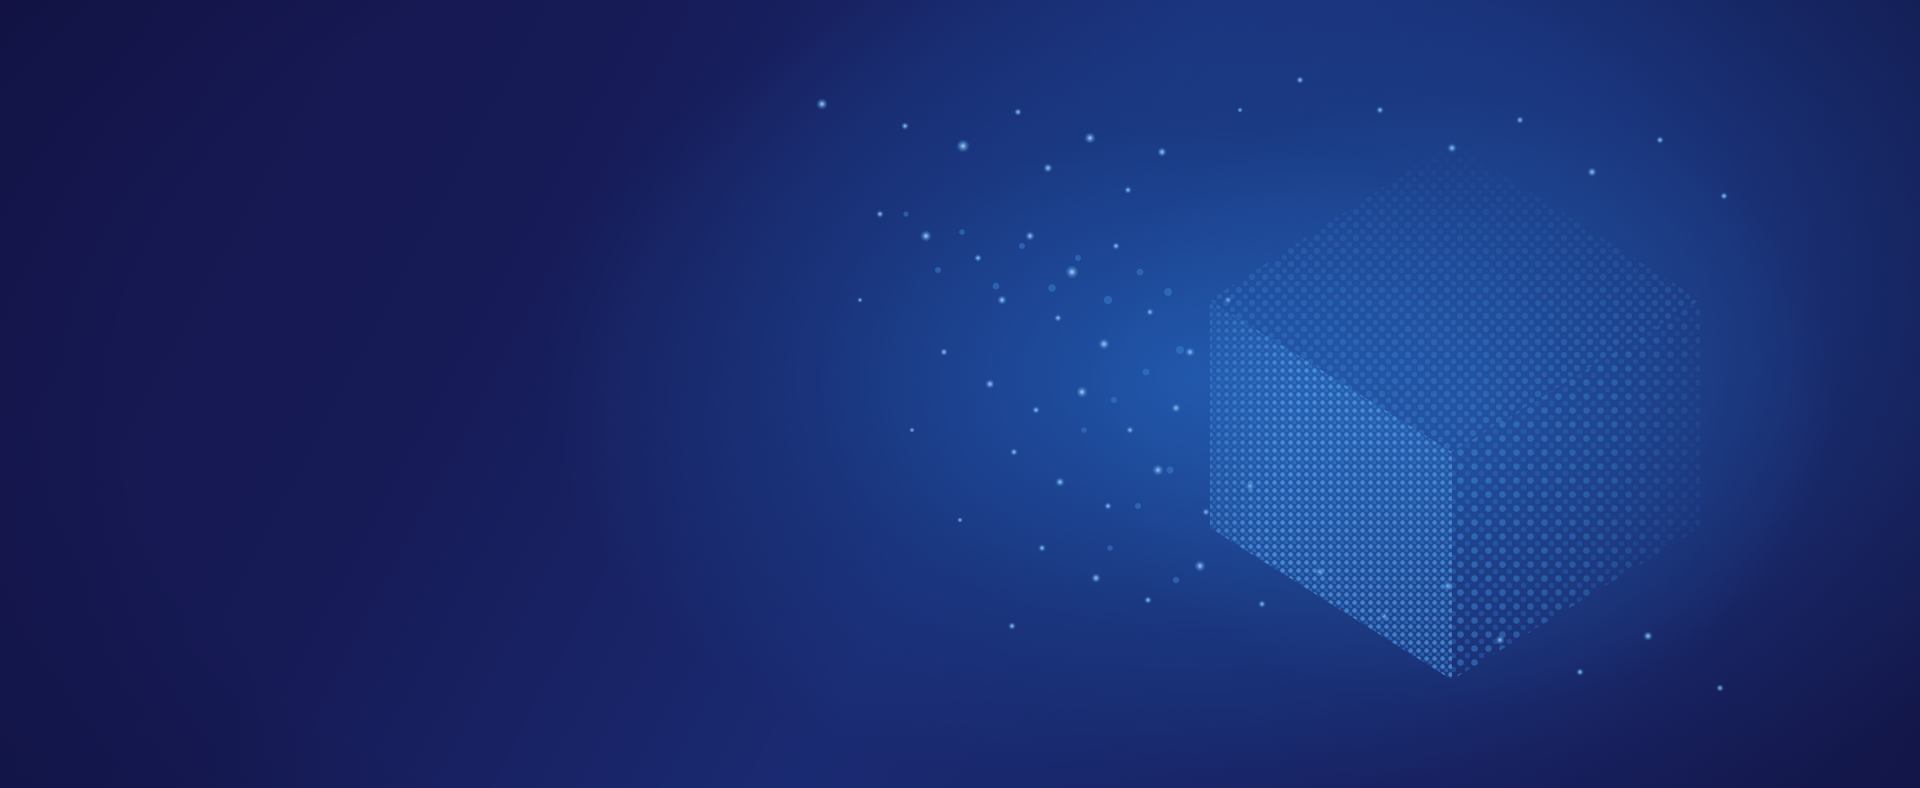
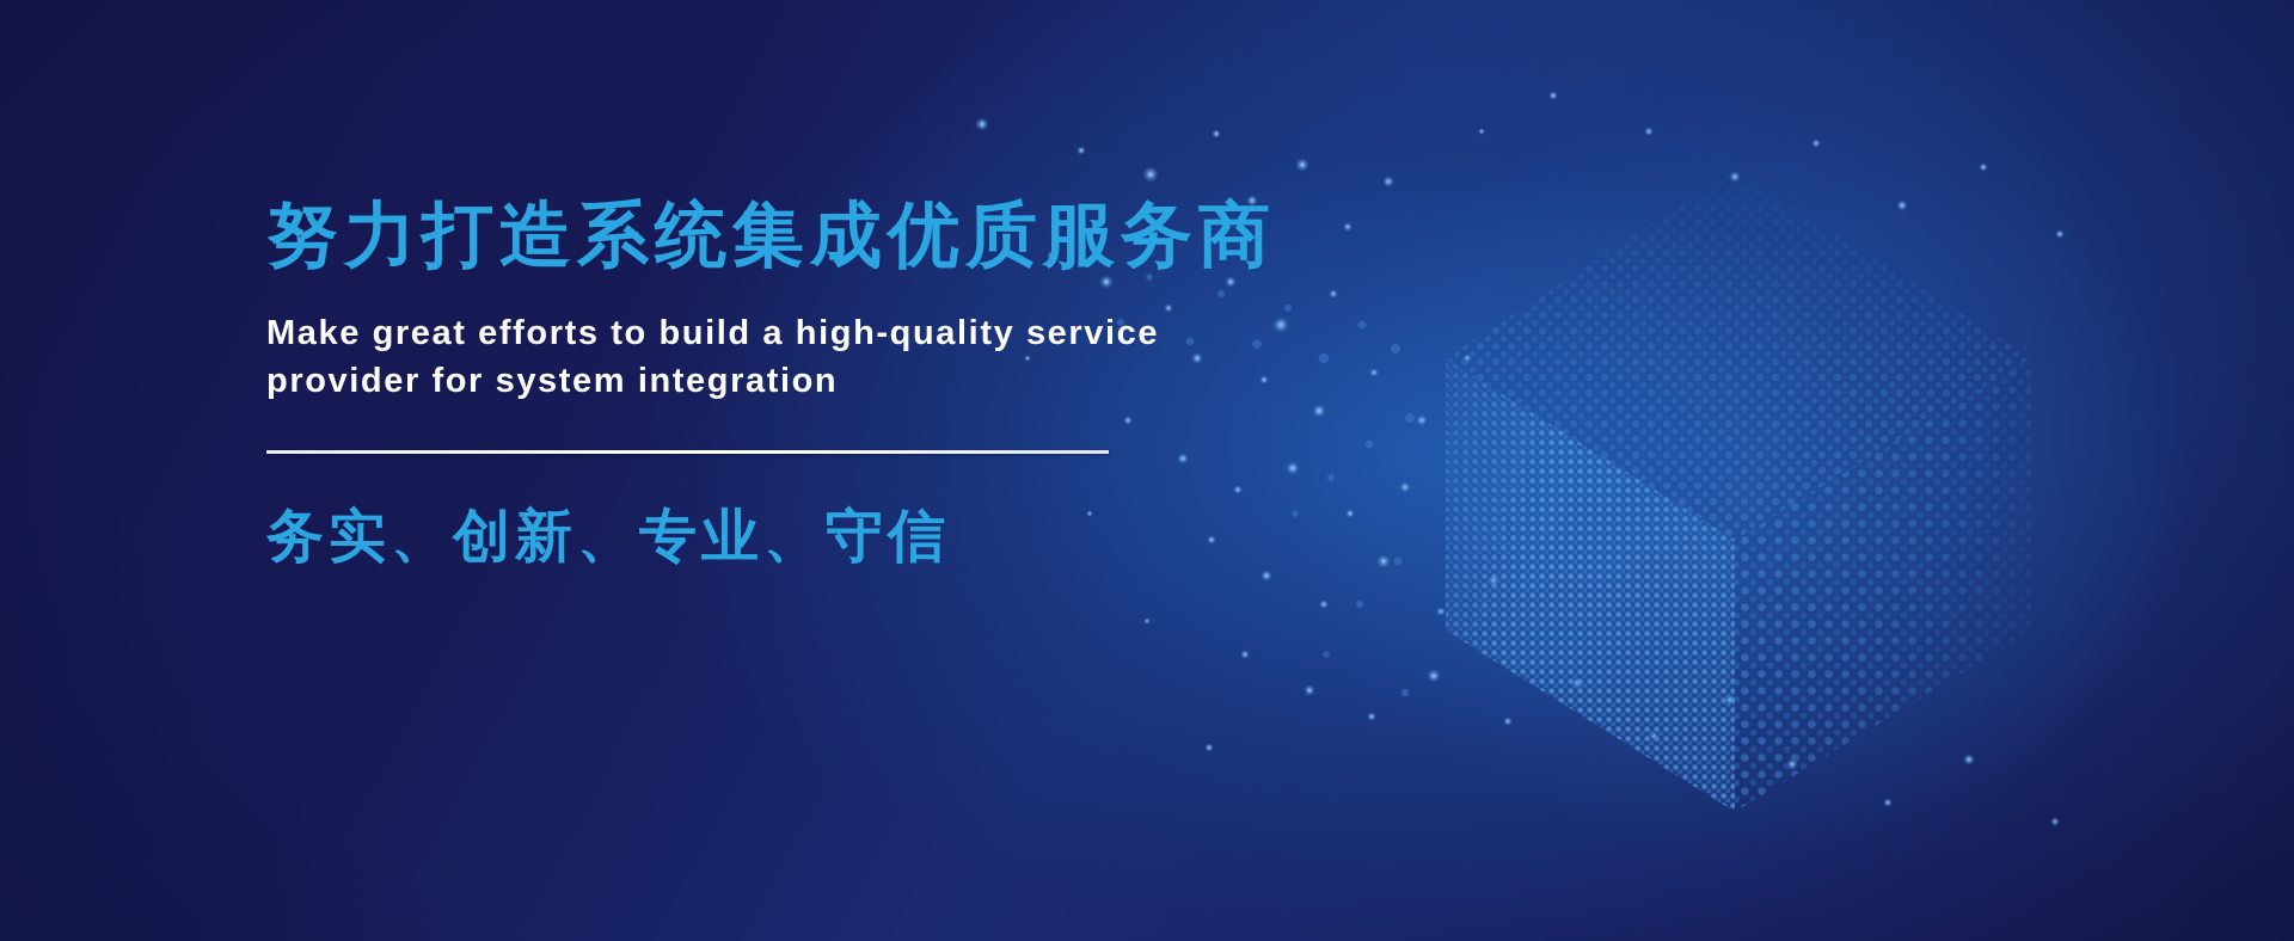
+ 努力打造系统集成优质服务商
+ Make great efforts to build a high-quality service
+ provider for system integration
+ 务实、创新、专业、守信
